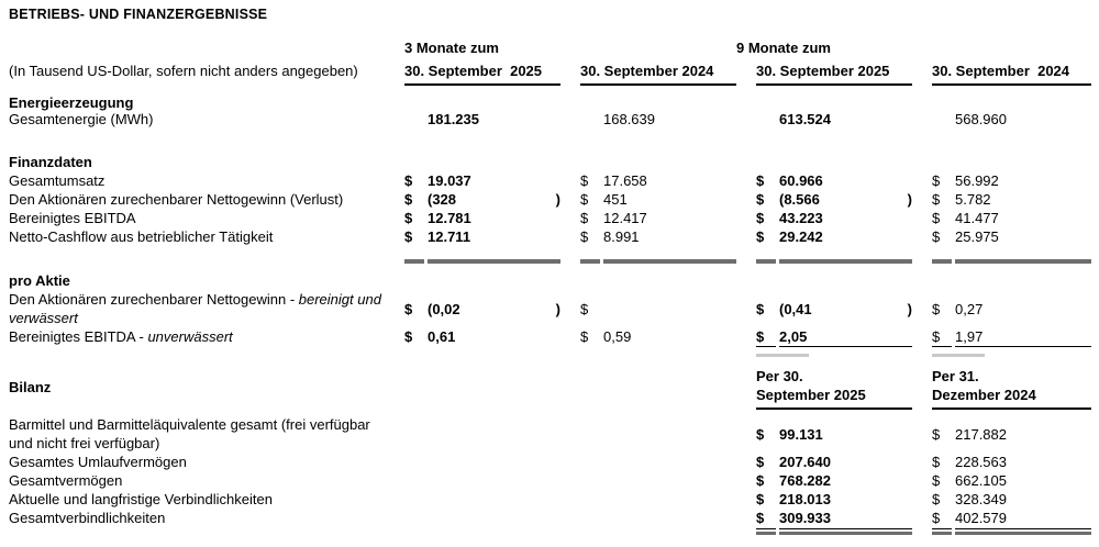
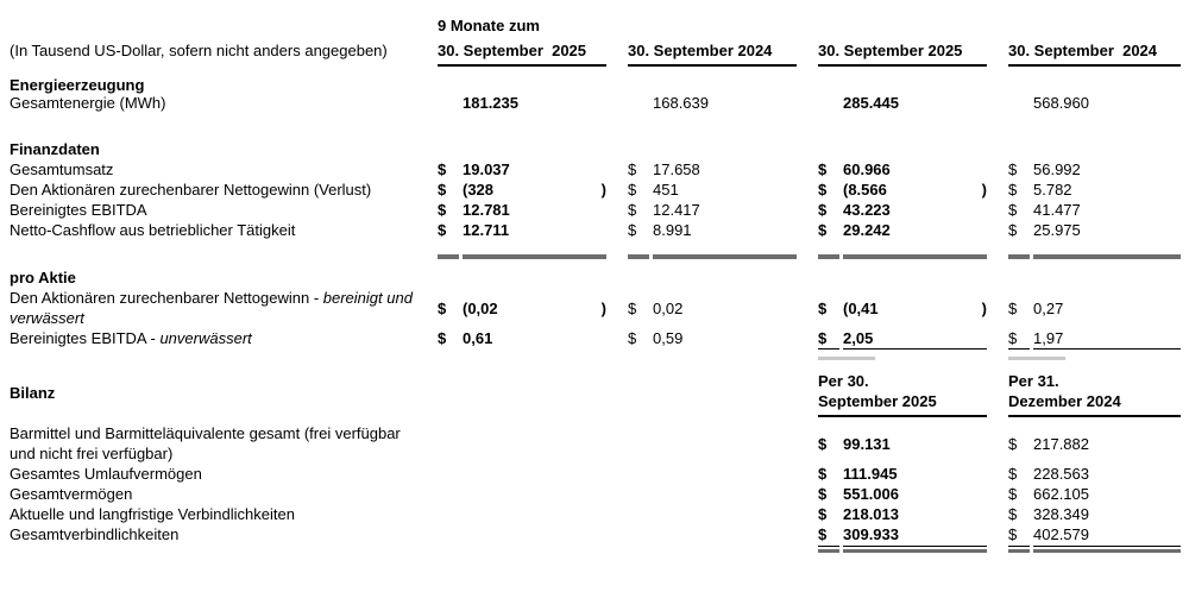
- BETRIEBS- UND FINANZERGEBNISSE
- 3 Monate zum
  9 Monate zum
  (In Tausend US-Dollar, sofern nicht anders angegeben)
  30. September 2025
  30. September 2024
  30. September 2025
  30. September 2024
  Energieerzeugung
  Gesamtenergie (MWh)
  181.235
  168.639
- 613.524
+ 285.445
  568.960
  Finanzdaten
  Gesamtumsatz
  $
  19.037
  $
  17.658
  $
  60.966
  $
  56.992
  Den Aktionären zurechenbarer Nettogewinn (Verlust)
  $
  (328
  )
  $
  451
  $
  (8.566
  )
  $
  5.782
  Bereinigtes EBITDA
  $
  12.781
  $
  12.417
  $
  43.223
  $
  41.477
  Netto-Cashflow aus betrieblicher Tätigkeit
  $
  12.711
  $
  8.991
  $
  29.242
  $
  25.975
  pro Aktie
  Den Aktionären zurechenbarer Nettogewinn - bereinigt und verwässert
  $
  (0,02
  )
  $
+ 0,02
  $
  (0,41
  )
  $
  0,27
  Bereinigtes EBITDA - unverwässert
  $
  0,61
  $
  0,59
  $
  2,05
  $
  1,97
  Bilanz
  Per 30.
  September 2025
  Per 31.
  Dezember 2024
  Barmittel und Barmitteläquivalente gesamt (frei verfügbar und nicht frei verfügbar)
  $
  99.131
  $
  217.882
  Gesamtes Umlaufvermögen
  $
- 207.640
+ 111.945
  $
  228.563
  Gesamtvermögen
  $
- 768.282
+ 551.006
  $
  662.105
  Aktuelle und langfristige Verbindlichkeiten
  $
  218.013
  $
  328.349
  Gesamtverbindlichkeiten
  $
  309.933
  $
  402.579
